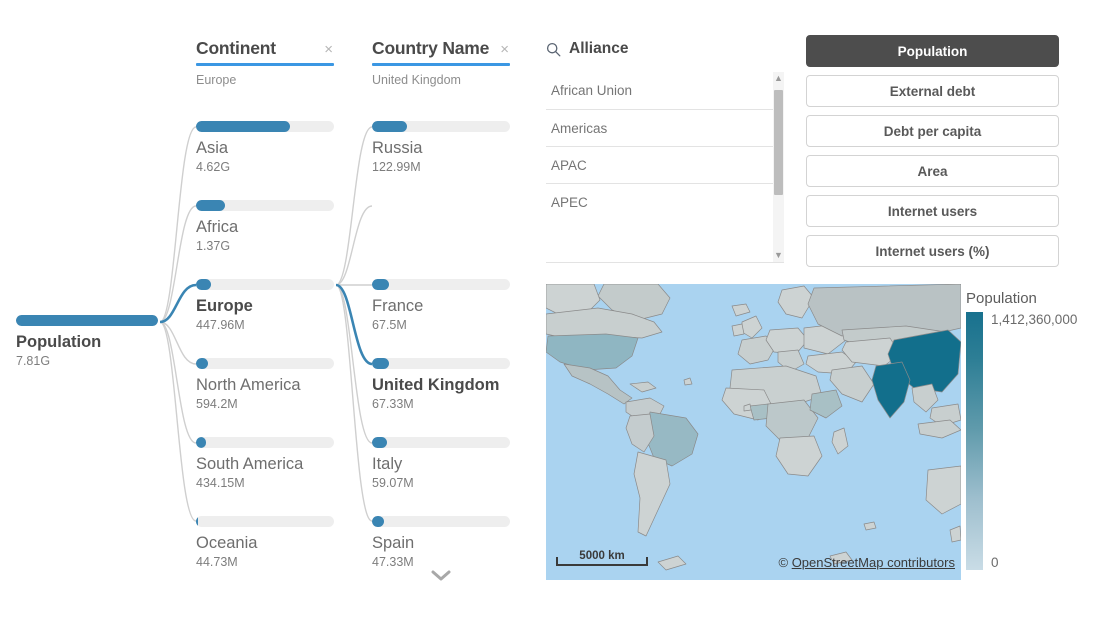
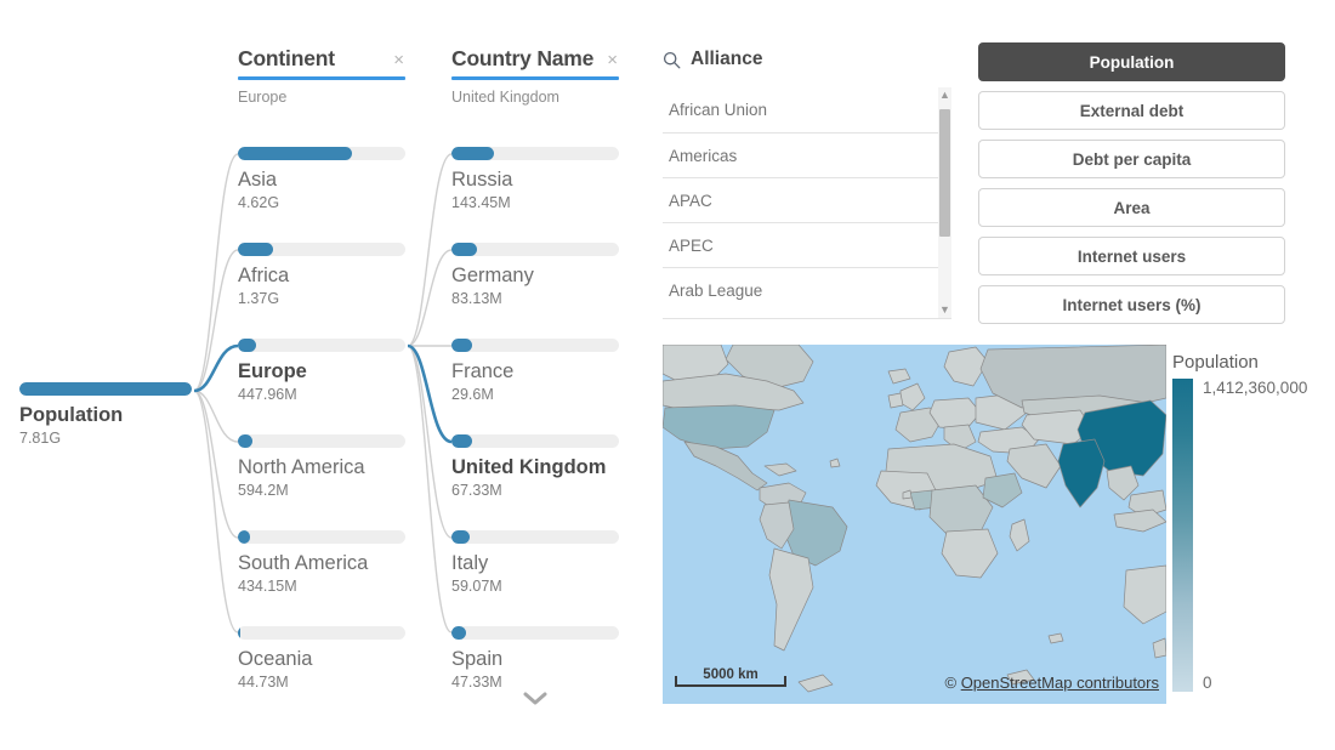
  Population
  7.81G
  Continent
  ×
  Europe
  Country Name
  ×
  United Kingdom
  Asia
  4.62G
  Africa
  1.37G
  Europe
  447.96M
  North America
  594.2M
  South America
  434.15M
  Oceania
  44.73M
  Russia
- 122.99M
+ 143.45M
+ Germany
+ 83.13M
  France
- 67.5M
+ 29.6M
  United Kingdom
  67.33M
  Italy
  59.07M
  Spain
  47.33M
  Alliance
  African Union
  Americas
  APAC
  APEC
+ Arab League
  ▲
  ▼
  Population
  External debt
  Debt per capita
  Area
  Internet users
  Internet users (%)
  5000 km
  © OpenStreetMap contributors
  Population
  1,412,360,000
  0
